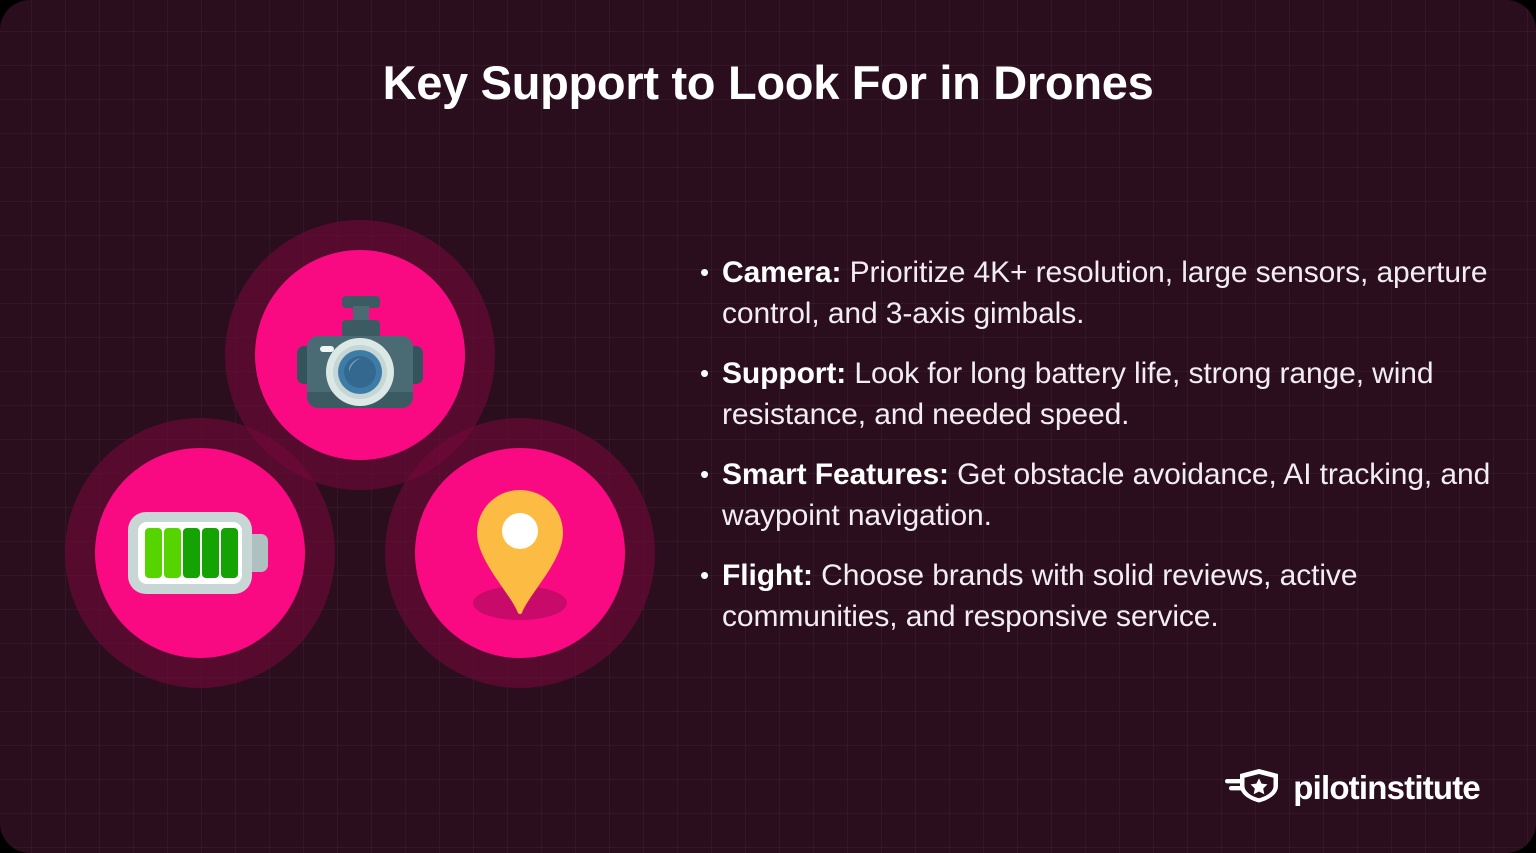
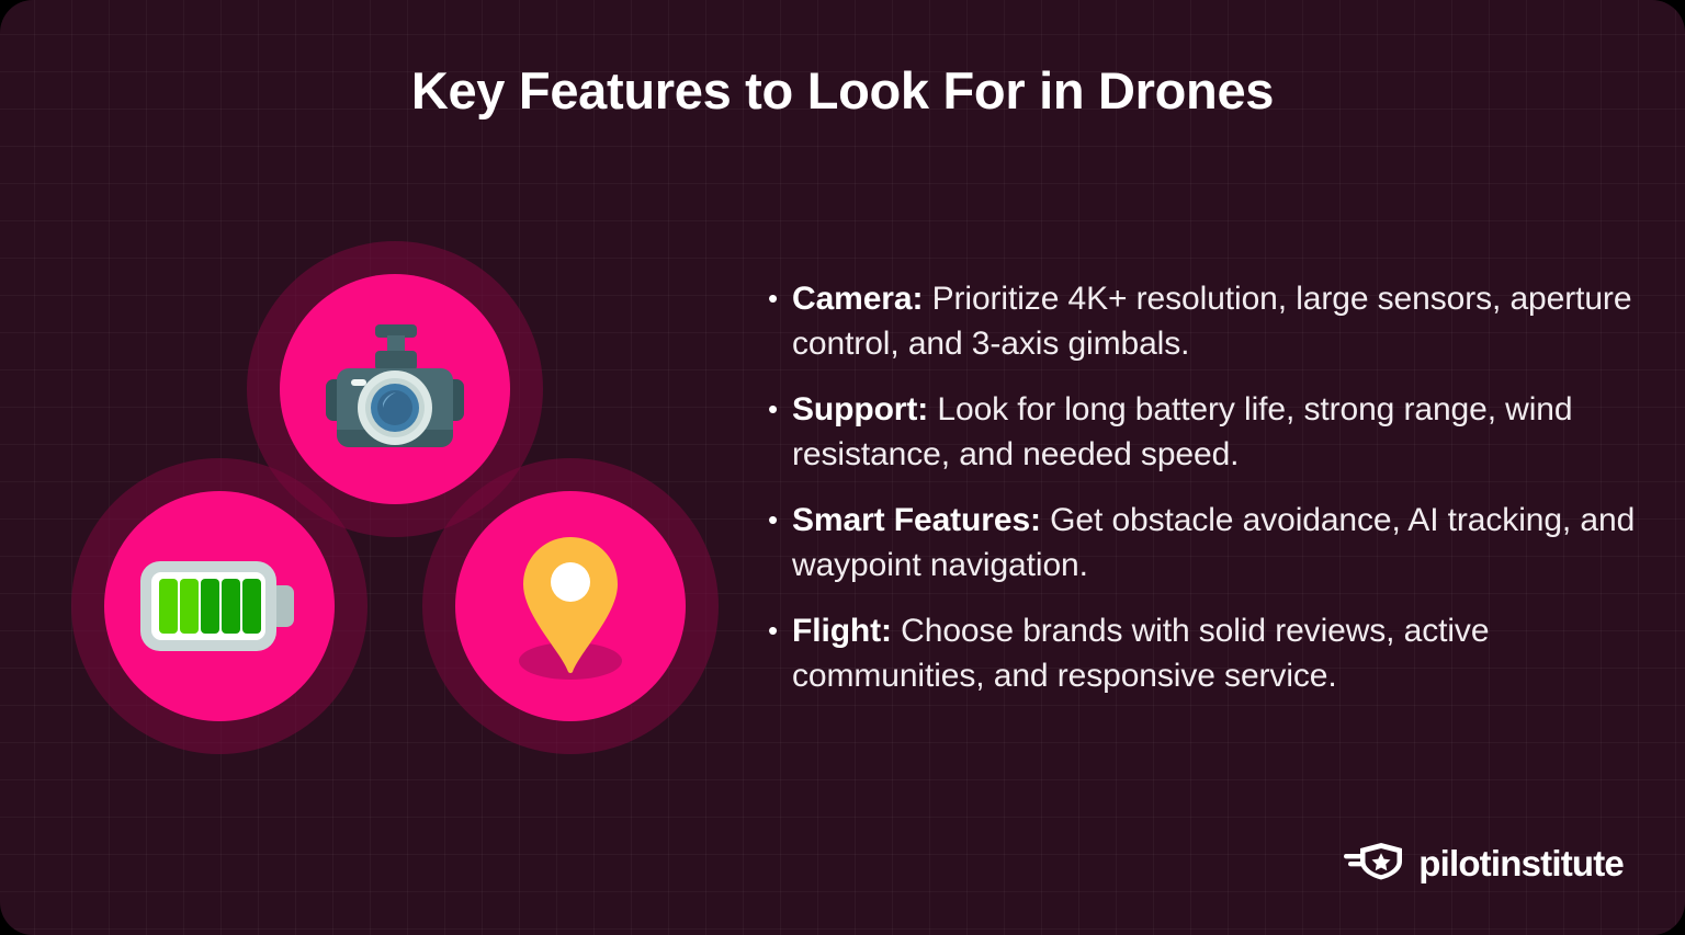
- Key Support to Look For in Drones
+ Key Features to Look For in Drones
  •
  Camera: Prioritize 4K+ resolution, large sensors, aperture control, and 3-axis gimbals.
  •
  Support: Look for long battery life, strong range, wind resistance, and needed speed.
  •
  Smart Features: Get obstacle avoidance, AI tracking, and waypoint navigation.
  •
  Flight: Choose brands with solid reviews, active communities, and responsive service.
  pilotinstitute
